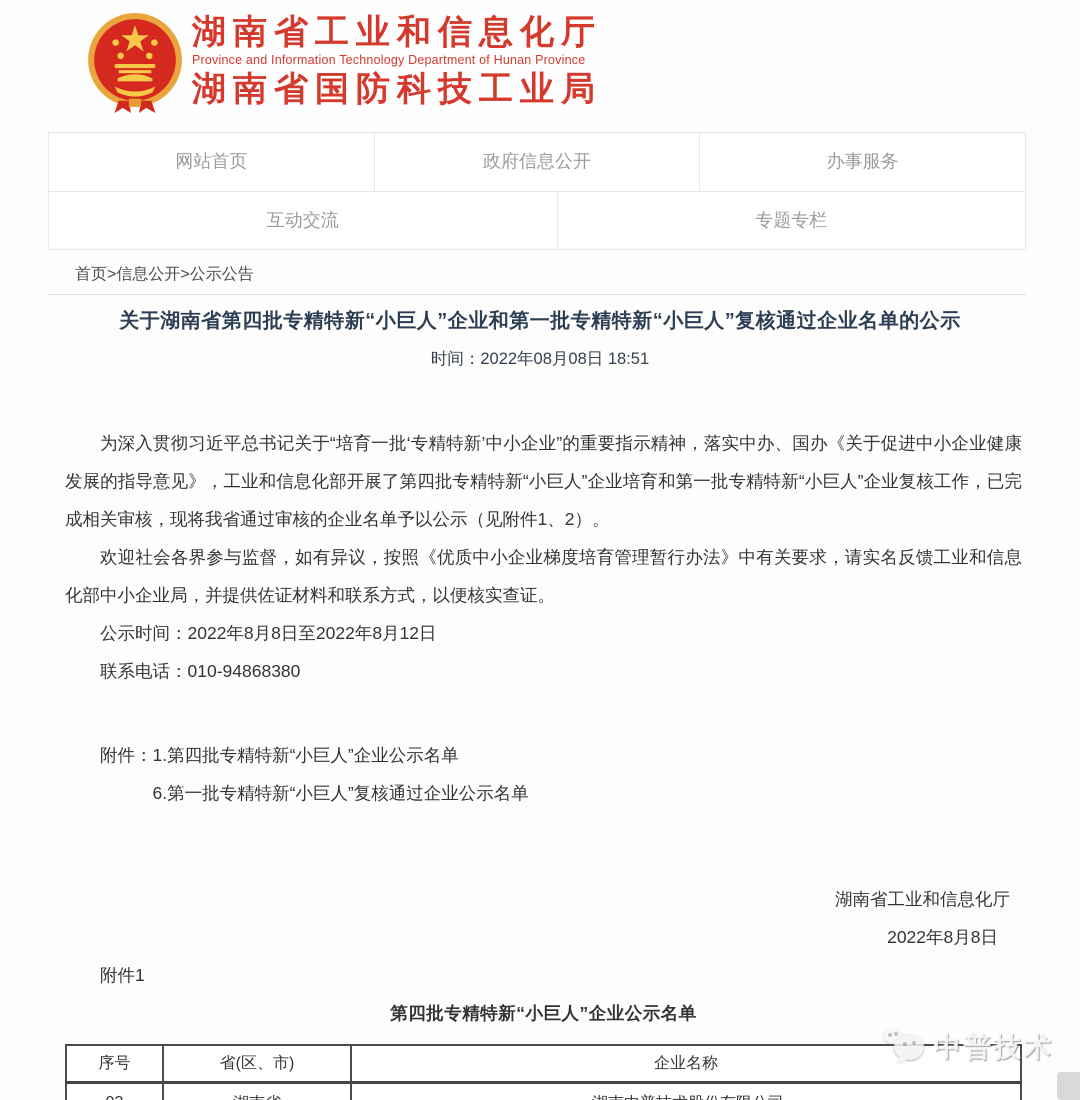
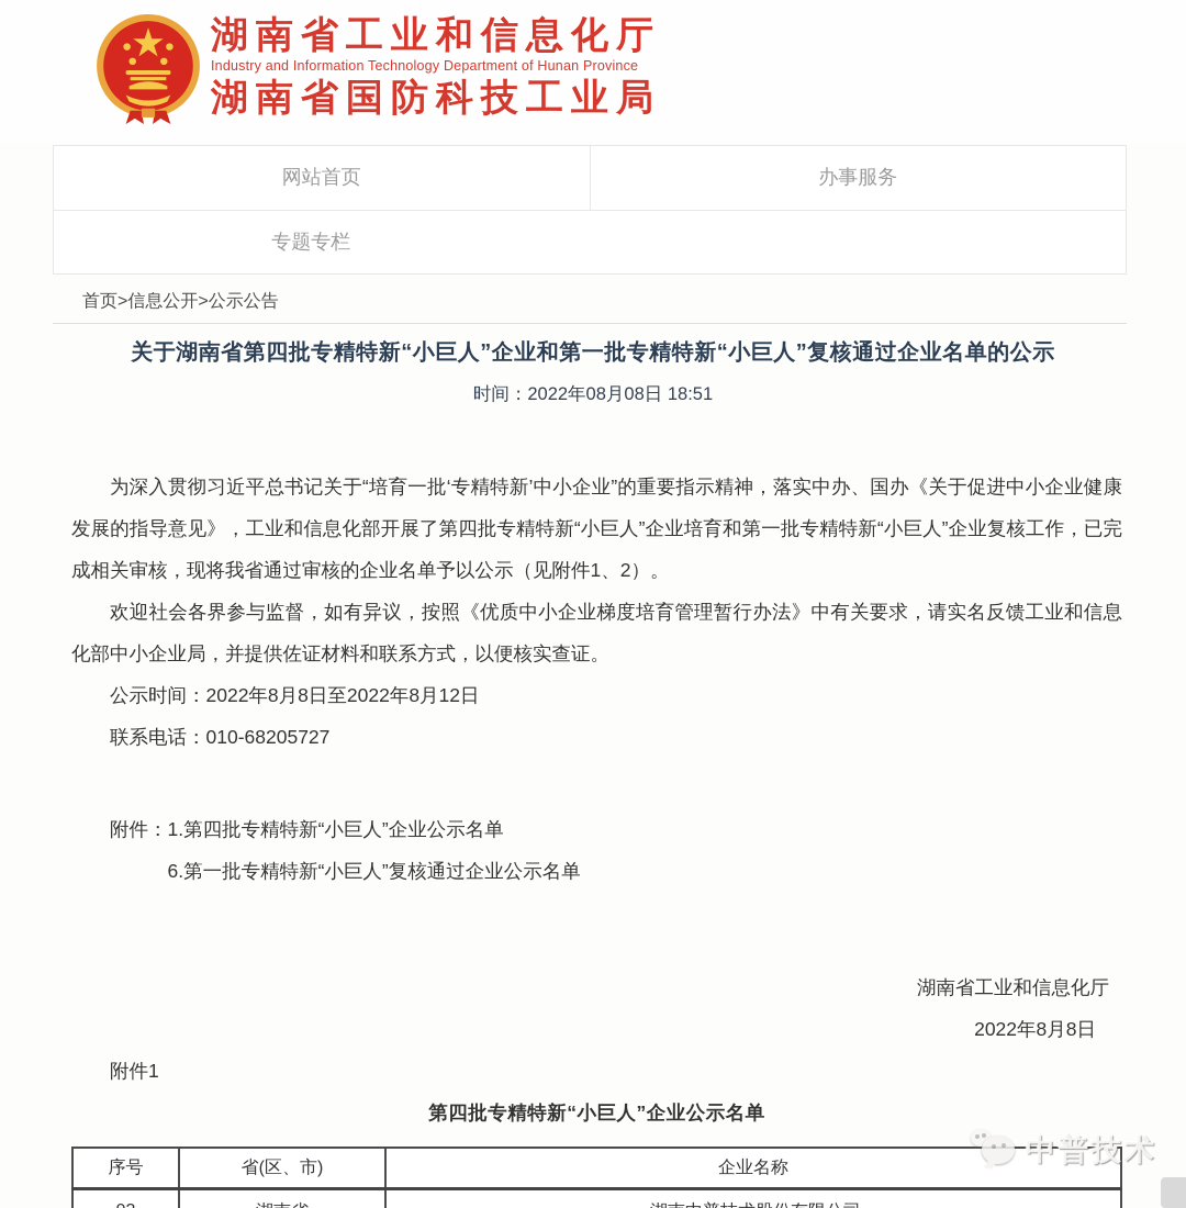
  湖南省工业和信息化厅
- Province and Information Technology Department of Hunan Province
+ Industry and Information Technology Department of Hunan Province
  湖南省国防科技工业局
  网站首页
- 政府信息公开
  办事服务
- 互动交流
  专题专栏
  首页>信息公开>公示公告
  关于湖南省第四批专精特新“小巨人”企业和第一批专精特新“小巨人”复核通过企业名单的公示
  时间：2022年08月08日 18:51
  为深入贯彻习近平总书记关于“培育一批‘专精特新’中小企业”的重要指示精神，落实中办、国办《关于促进中小企业健康发展的指导意见》，工业和信息化部开展了第四批专精特新“小巨人”企业培育和第一批专精特新“小巨人”企业复核工作，已完成相关审核，现将我省通过审核的企业名单予以公示（见附件1、2）。
  欢迎社会各界参与监督，如有异议，按照《优质中小企业梯度培育管理暂行办法》中有关要求，请实名反馈工业和信息化部中小企业局，并提供佐证材料和联系方式，以便核实查证。
  公示时间：2022年8月8日至2022年8月12日
- 联系电话：010-94868380
+ 联系电话：010-68205727
  附件：
  1.第四批专精特新“小巨人”企业公示名单
  6.第一批专精特新“小巨人”复核通过企业公示名单
  湖南省工业和信息化厅
  2022年8月8日
  附件1
  第四批专精特新“小巨人”企业公示名单
  序号	省(区、市)	企业名称
  中普技术
